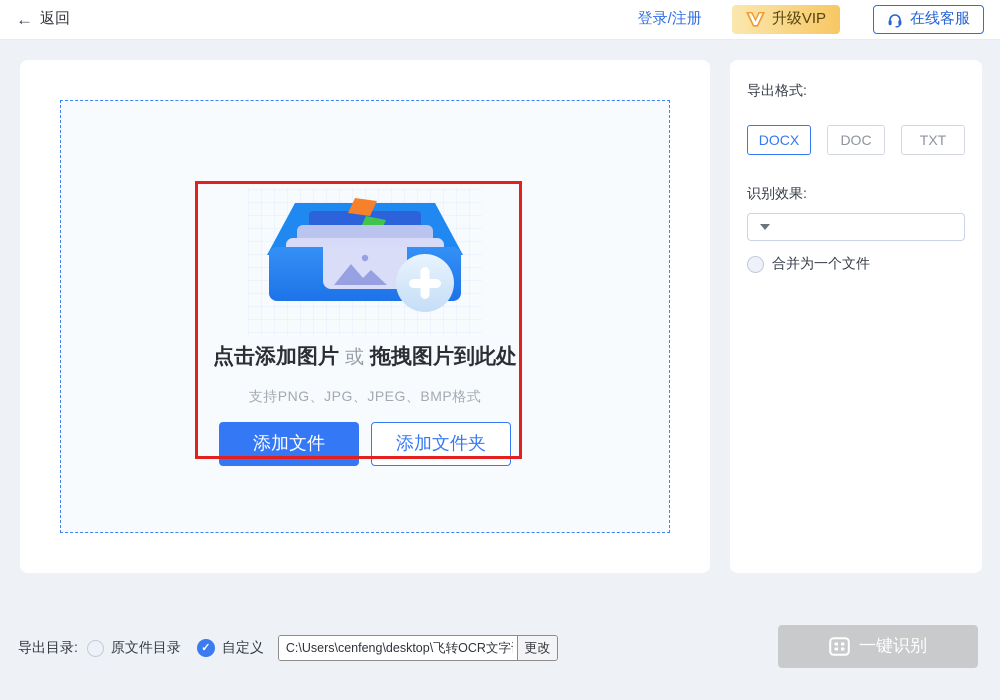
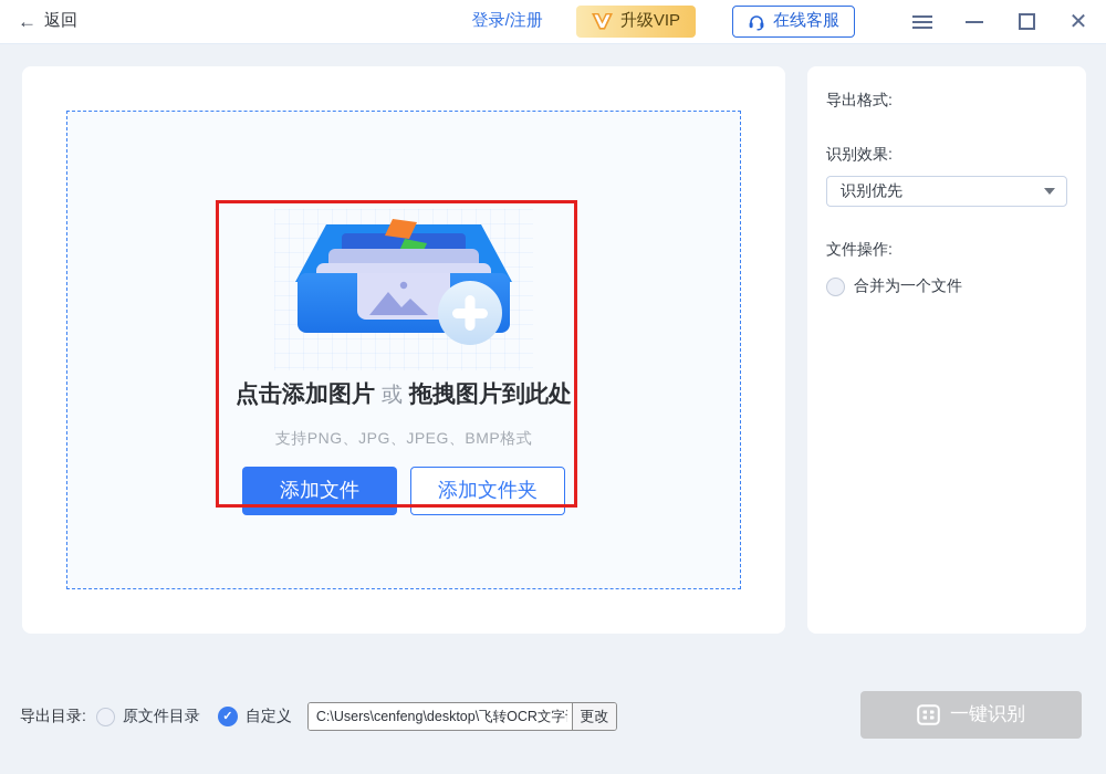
  ←
  返回
  登录/注册
  升级VIP
  在线客服
+ ✕
  点击添加图片 或 拖拽图片到此处
  支持PNG、JPG、JPEG、BMP格式
  添加文件
  添加文件夹
  导出格式:
- DOCX
- DOC
- TXT
  识别效果:
+ 识别优先
+ 文件操作:
  合并为一个文件
  导出目录:
  原文件目录
  ✓
  自定义
  C:\Users\cenfeng\desktop\飞转OCR文字
  更改
  一键识别
